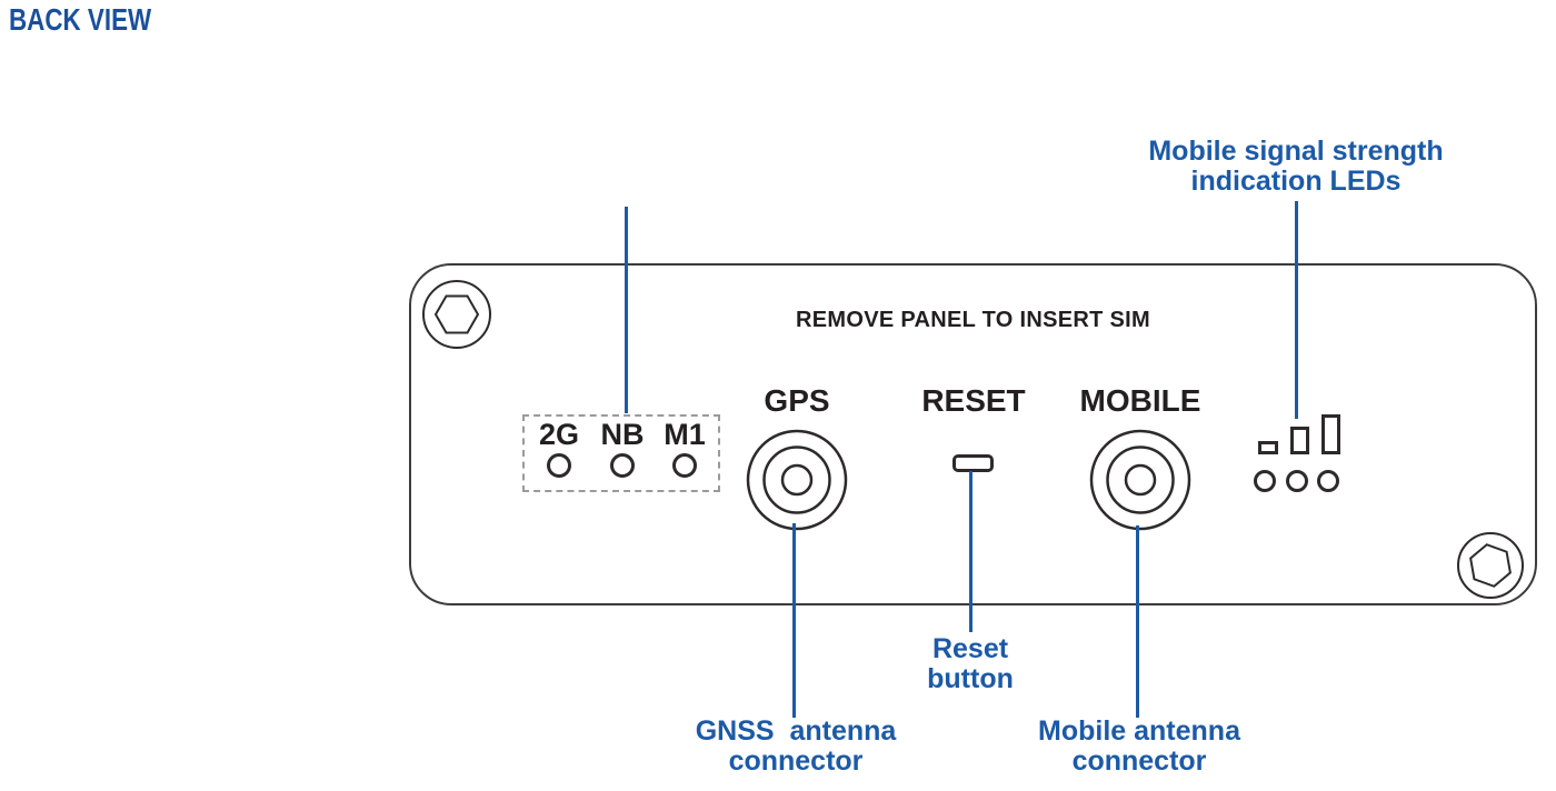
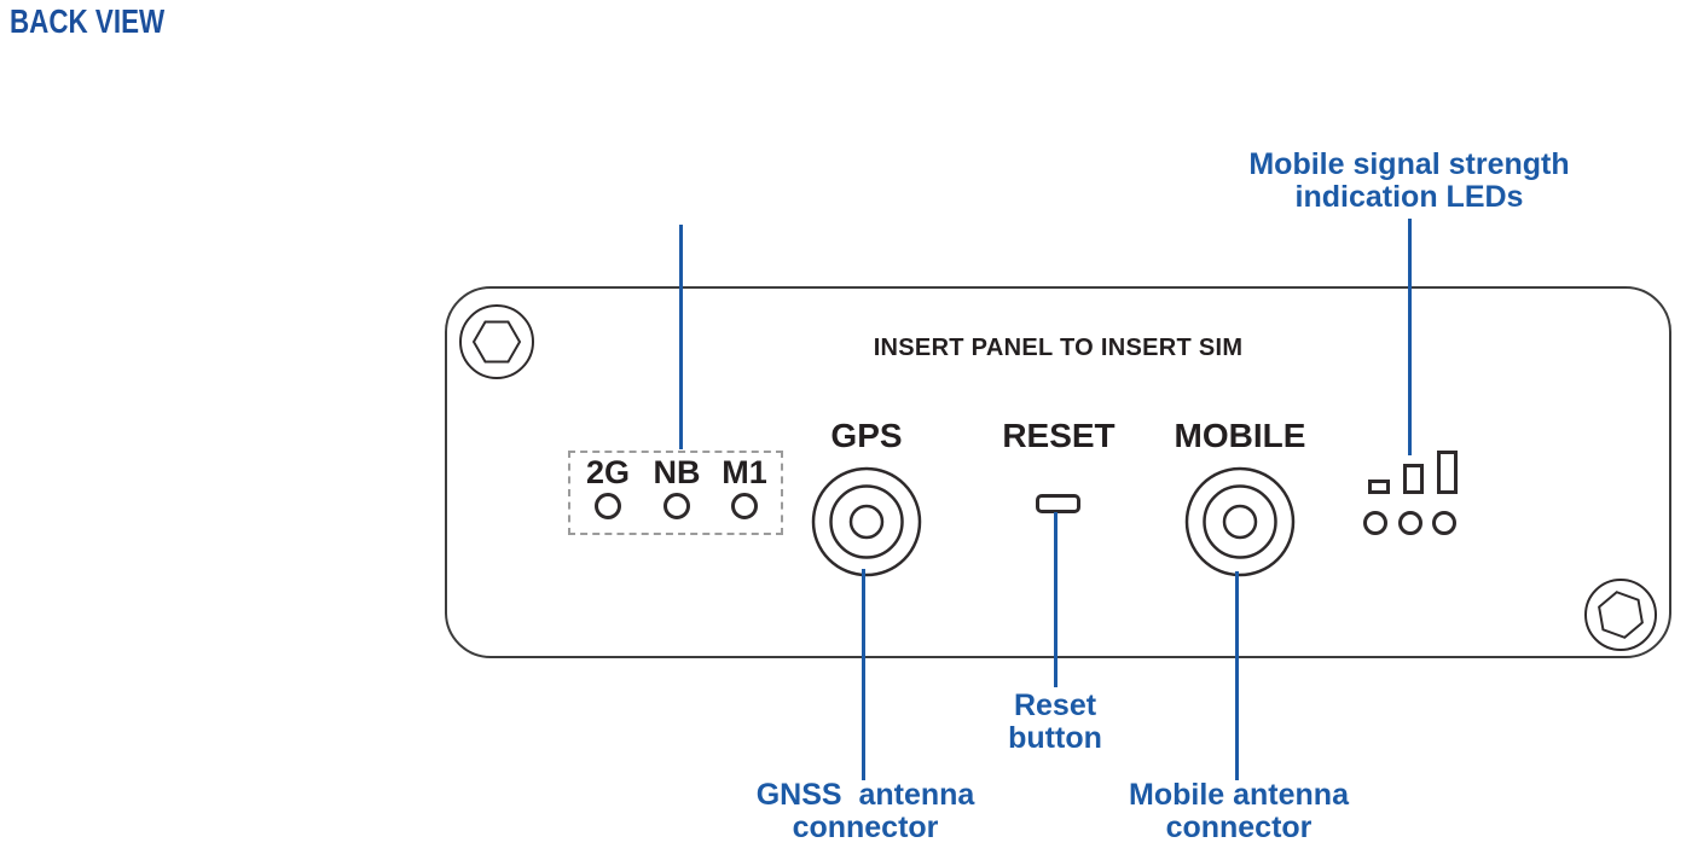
  BACK VIEW
  Mobile signal strength
  indication LEDs
  Reset
  button
  GNSS antenna
  connector
  Mobile antenna
  connector
- REMOVE PANEL TO INSERT SIM
+ INSERT PANEL TO INSERT SIM
  2G
  NB
  M1
  GPS
  RESET
  MOBILE
